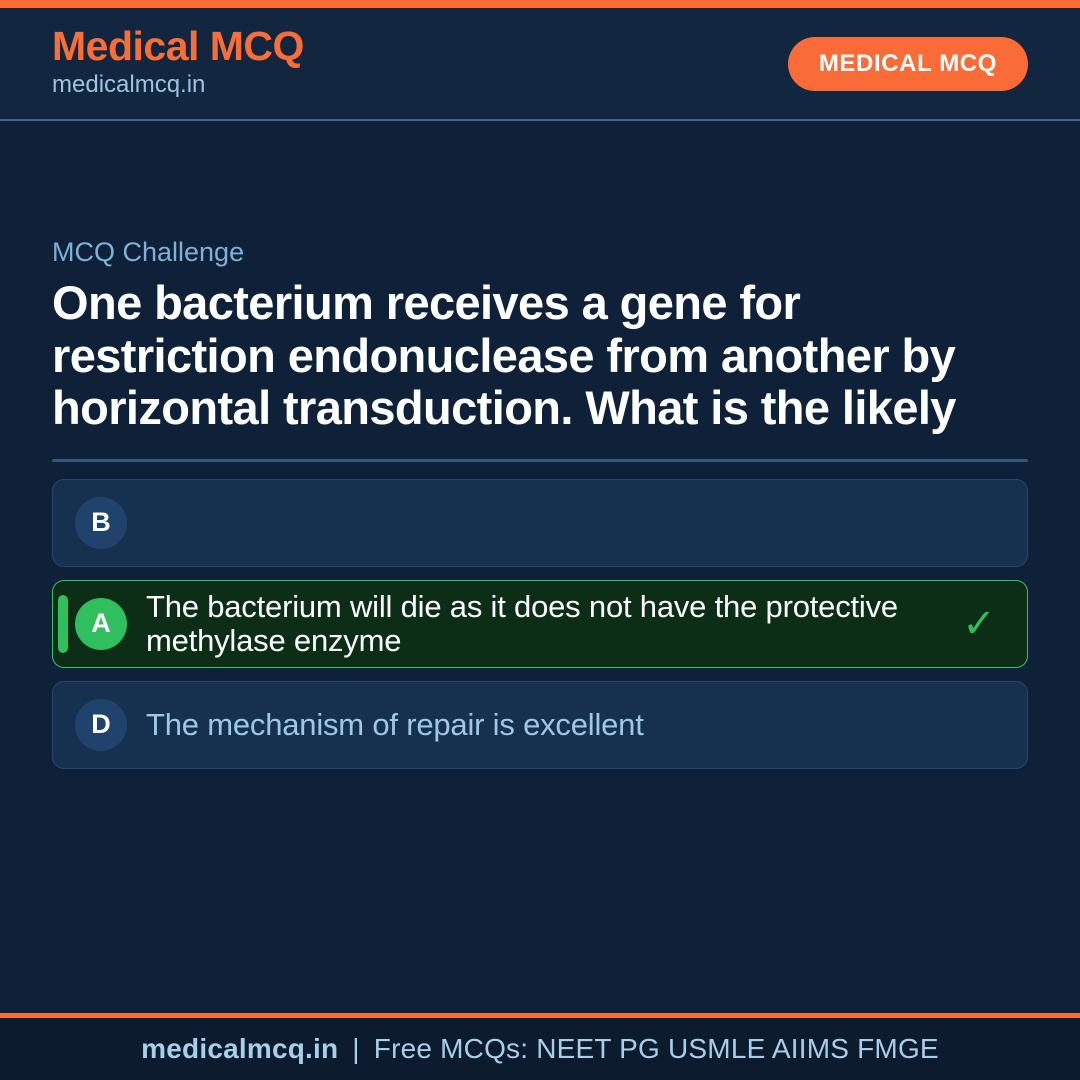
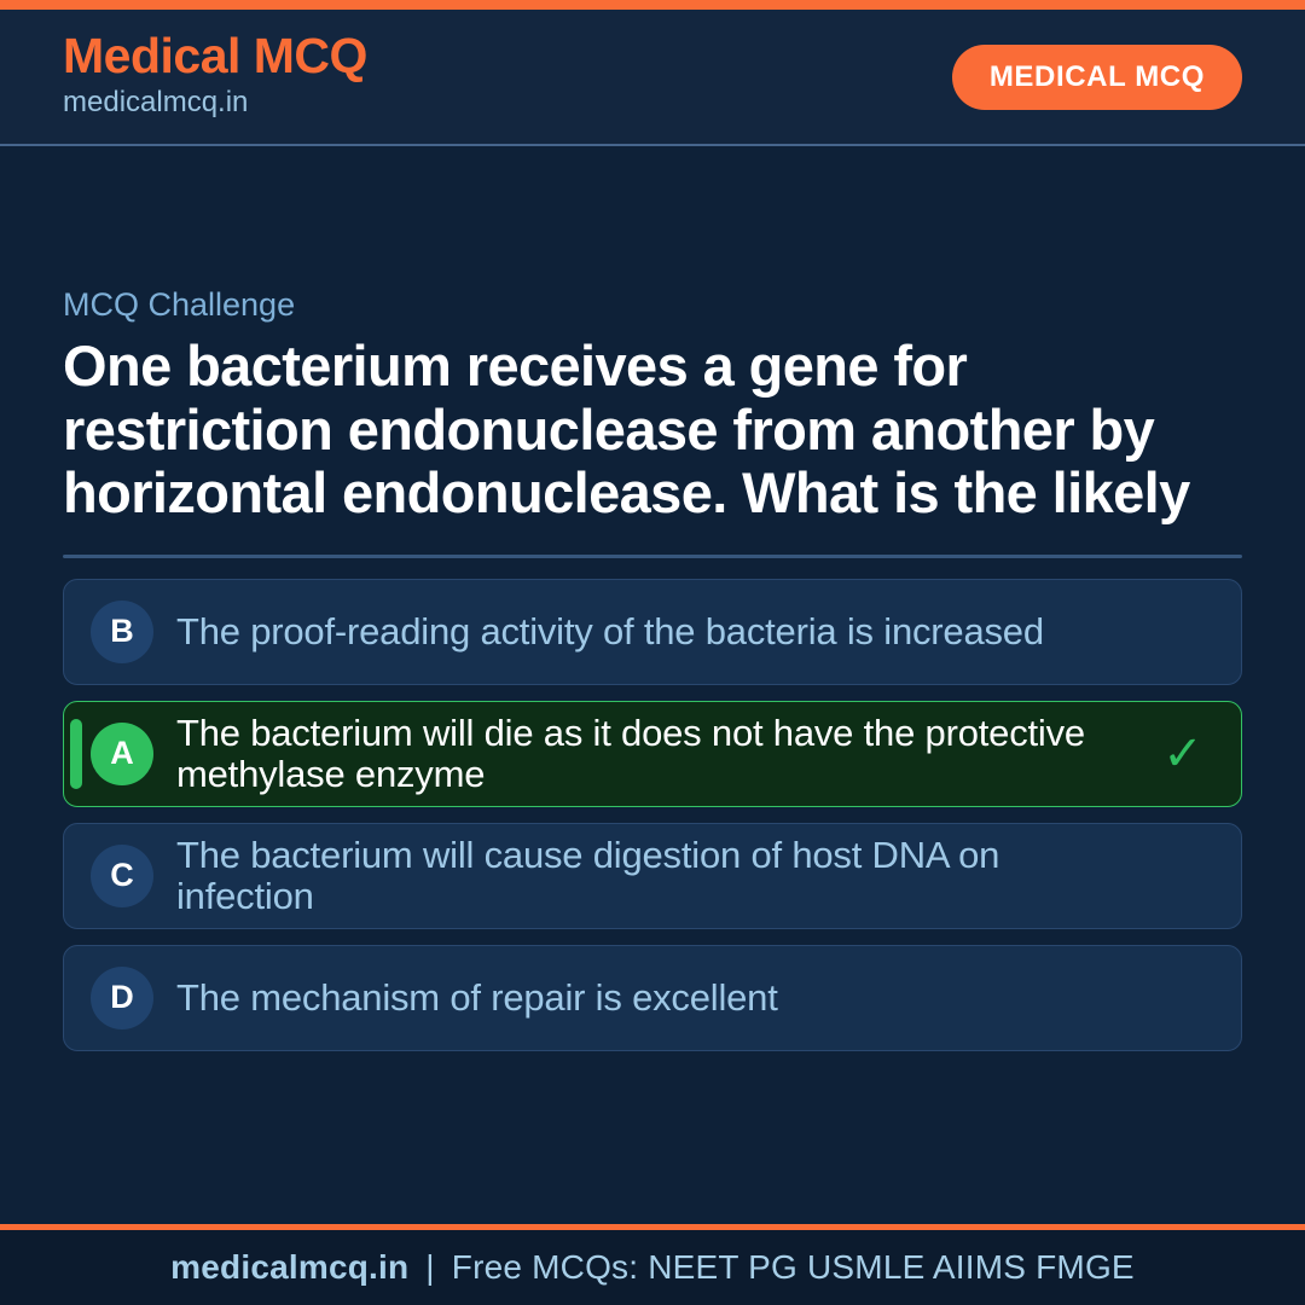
  Medical MCQ
  medicalmcq.in
  MEDICAL MCQ
  MCQ Challenge
- One bacterium receives a gene for restriction endonuclease from another by horizontal transduction. What is the likely
+ One bacterium receives a gene for restriction endonuclease from another by horizontal endonuclease. What is the likely
  B
+ The proof-reading activity of the bacteria is increased
  A
  The bacterium will die as it does not have the protective methylase enzyme
  ✓
+ C
+ The bacterium will cause digestion of host DNA on infection
  D
  The mechanism of repair is excellent
  medicalmcq.in | Free MCQs: NEET PG USMLE AIIMS FMGE
